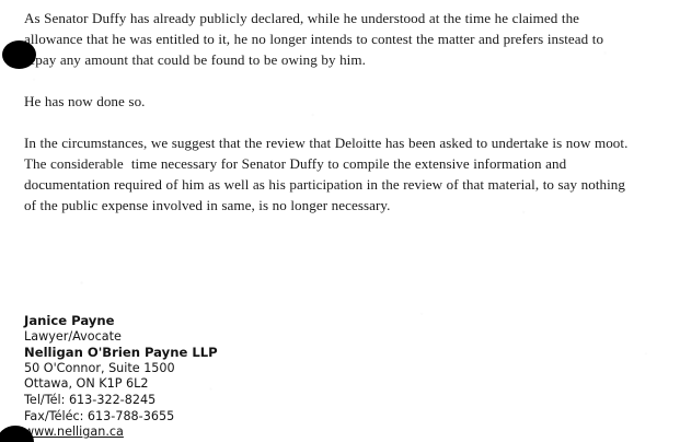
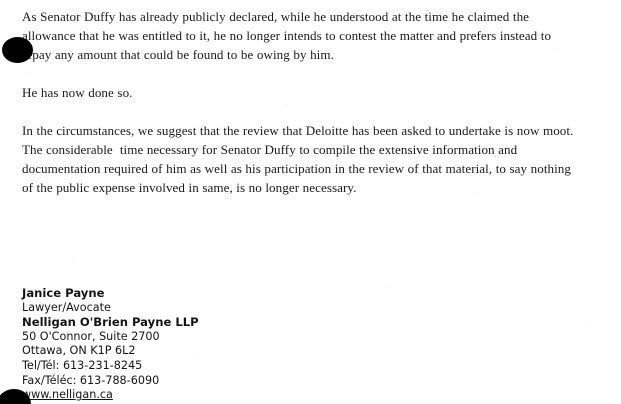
  As Senator Duffy has already publicly declared, while he understood at the time he claimed the
  allowance that he was entitled to it, he no longer intends to contest the matter and prefers instead to
  pay any amount that could be found to be owing by him.
  He has now done so.
  In the circumstances, we suggest that the review that Deloitte has been asked to undertake is now moot.
  The considerable time necessary for Senator Duffy to compile the extensive information and
  documentation required of him as well as his participation in the review of that material, to say nothing
  of the public expense involved in same, is no longer necessary.
  Janice Payne
  Lawyer/Avocate
  Nelligan O'Brien Payne LLP
- 50 O'Connor, Suite 1500
+ 50 O'Connor, Suite 2700
  Ottawa, ON K1P 6L2
- Tel/Tél: 613-322-8245
+ Tel/Tél: 613-231-8245
- Fax/Téléc: 613-788-3655
+ Fax/Téléc: 613-788-6090
  ww.nelligan.ca
